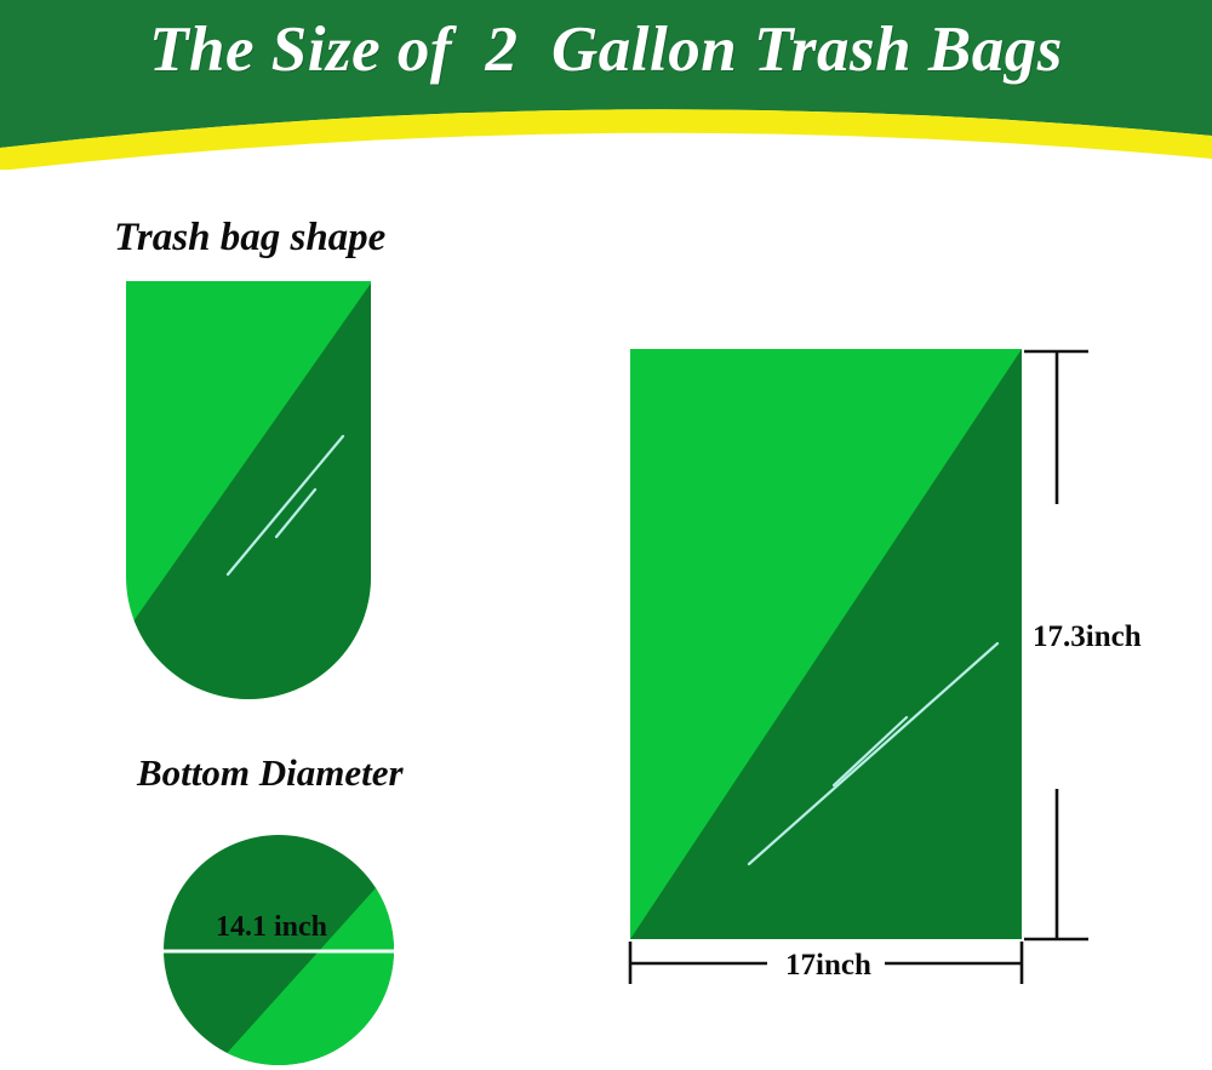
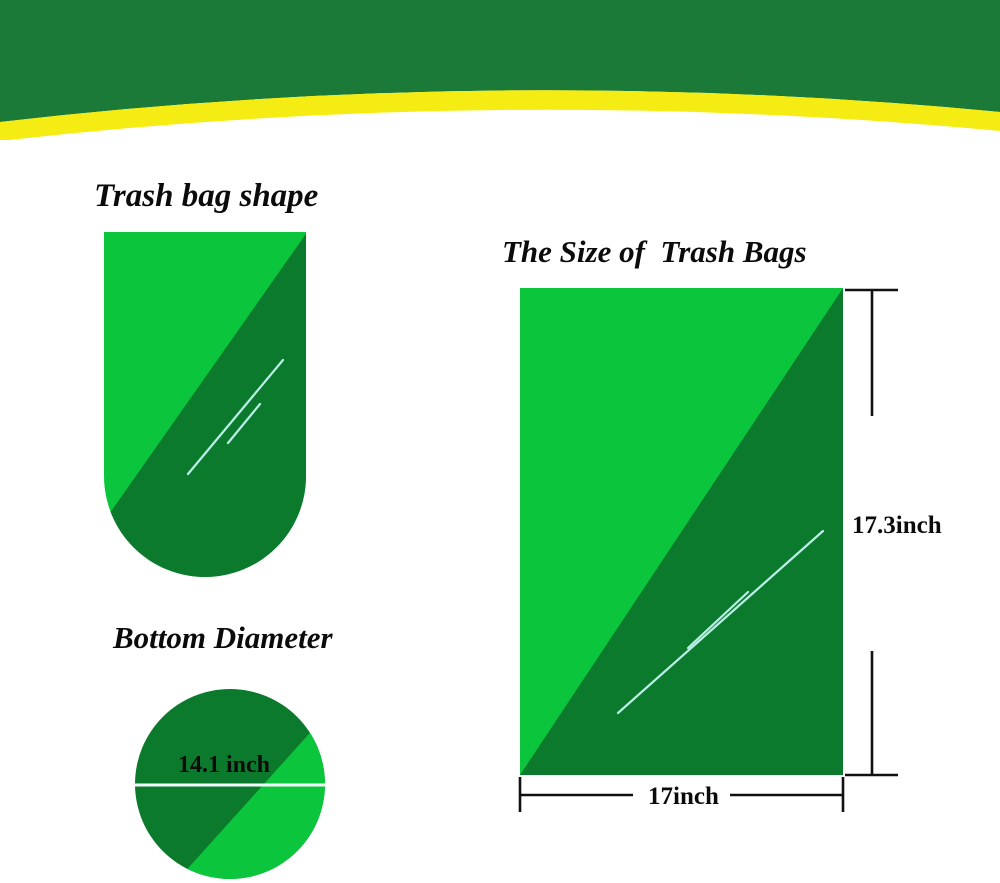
- The Size of 2 Gallon Trash Bags
  Trash bag shape
  Bottom Diameter
  14.1 inch
+ The Size of Trash Bags
  17.3inch
  17inch
